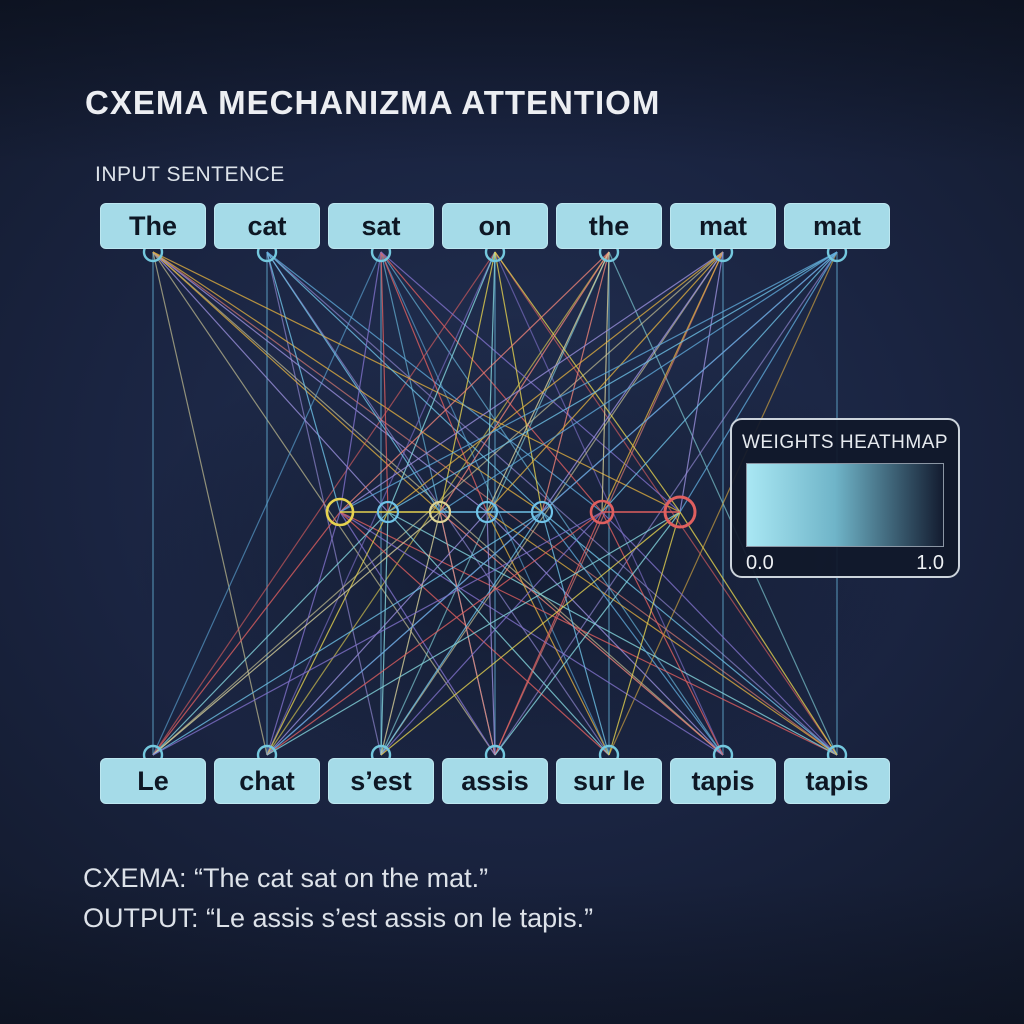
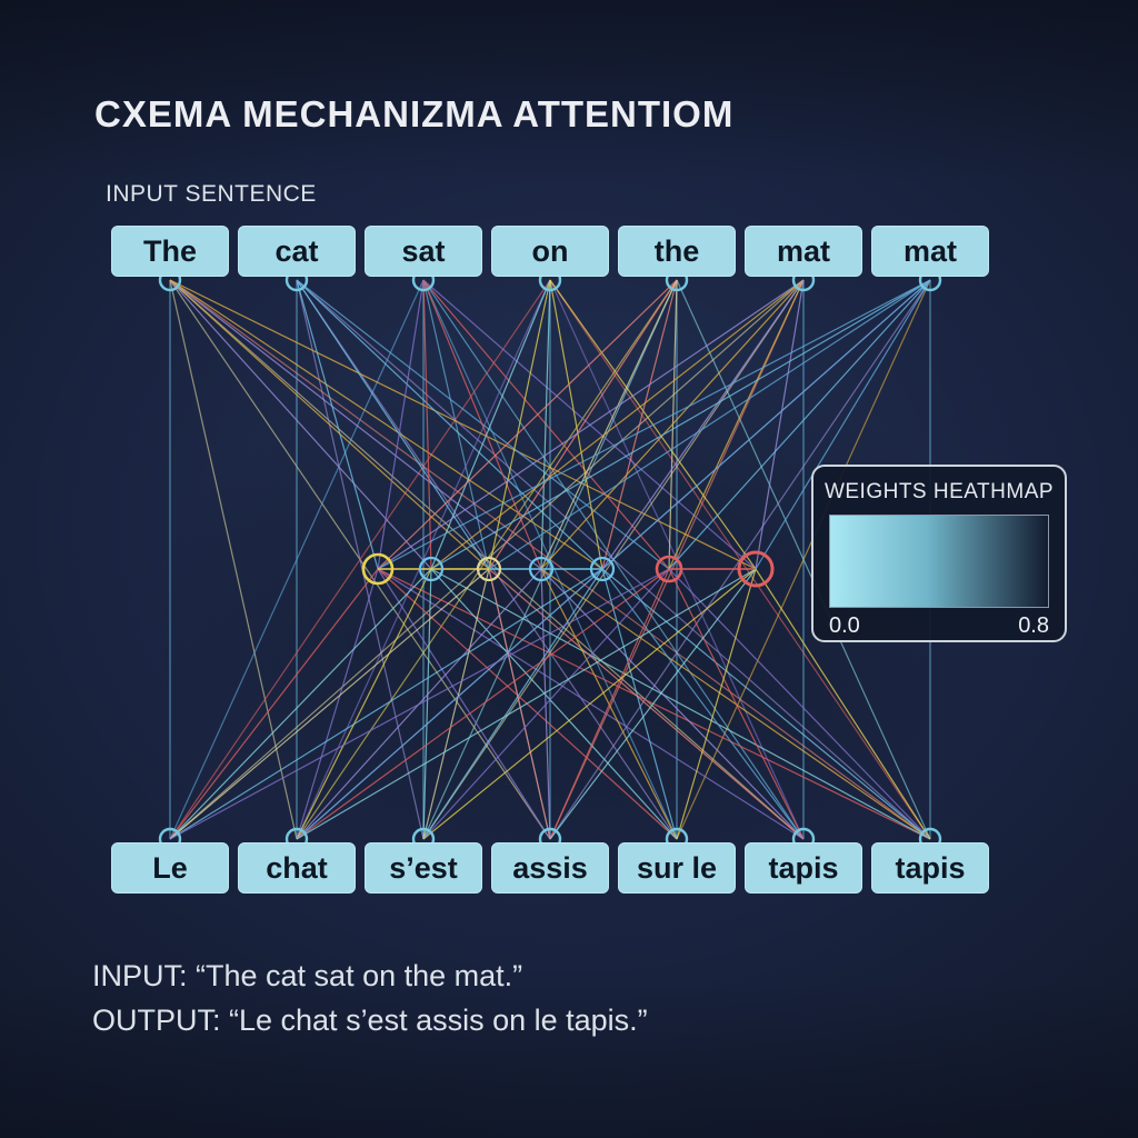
  CXEMA MECHANIZMA ATTENTIOM
  INPUT SENTENCE
  WEIGHTS HEATHMAP
  0.0
- 1.0
+ 0.8
- CXEMA: “The cat sat on the mat.”
+ INPUT: “The cat sat on the mat.”
- OUTPUT: “Le assis s’est assis on le tapis.”
+ OUTPUT: “Le chat s’est assis on le tapis.”
